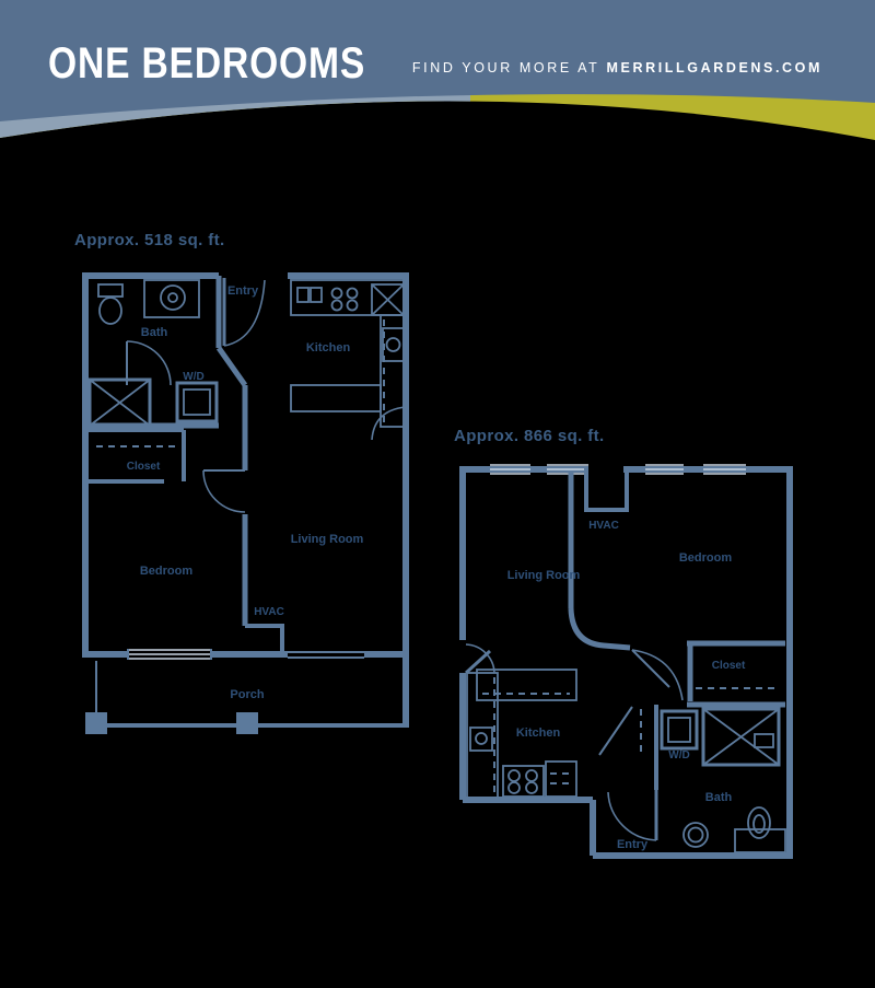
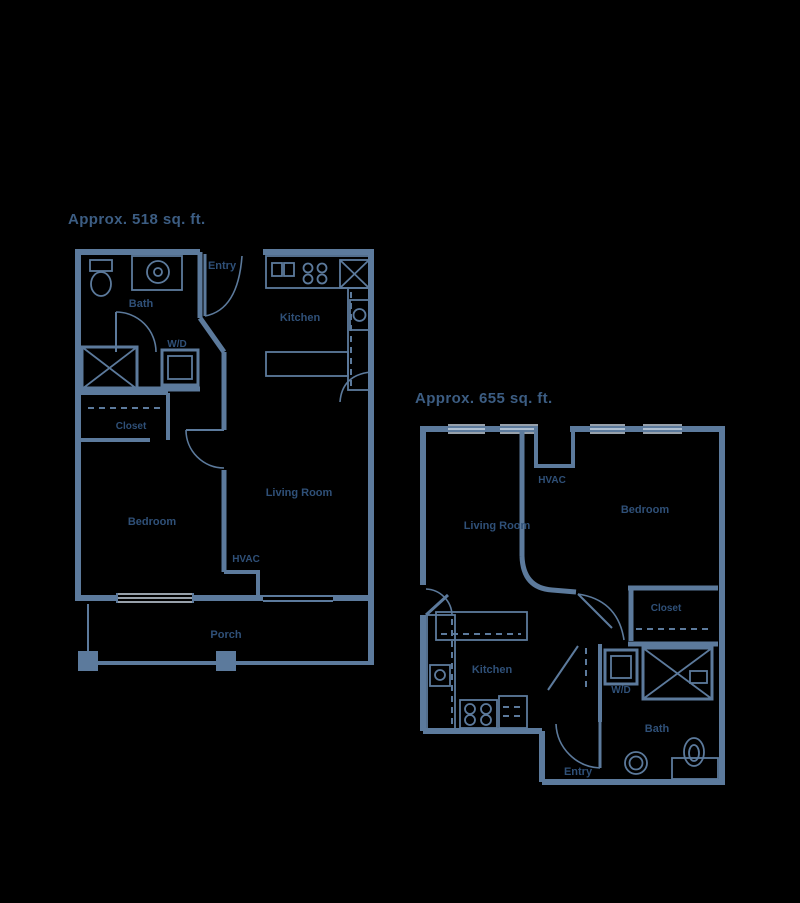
- ONE BEDROOMS
- FIND YOUR MORE AT MERRILLGARDENS.COM
  Approx. 518 sq. ft.
  Bath
  Entry
  Kitchen
  W/D
  Closet
  Bedroom
  Living Room
  HVAC
  Porch
- Approx. 866 sq. ft.
+ Approx. 655 sq. ft.
  HVAC
  Living Room
  Bedroom
  Closet
  Kitchen
  W/D
  Bath
  Entry
